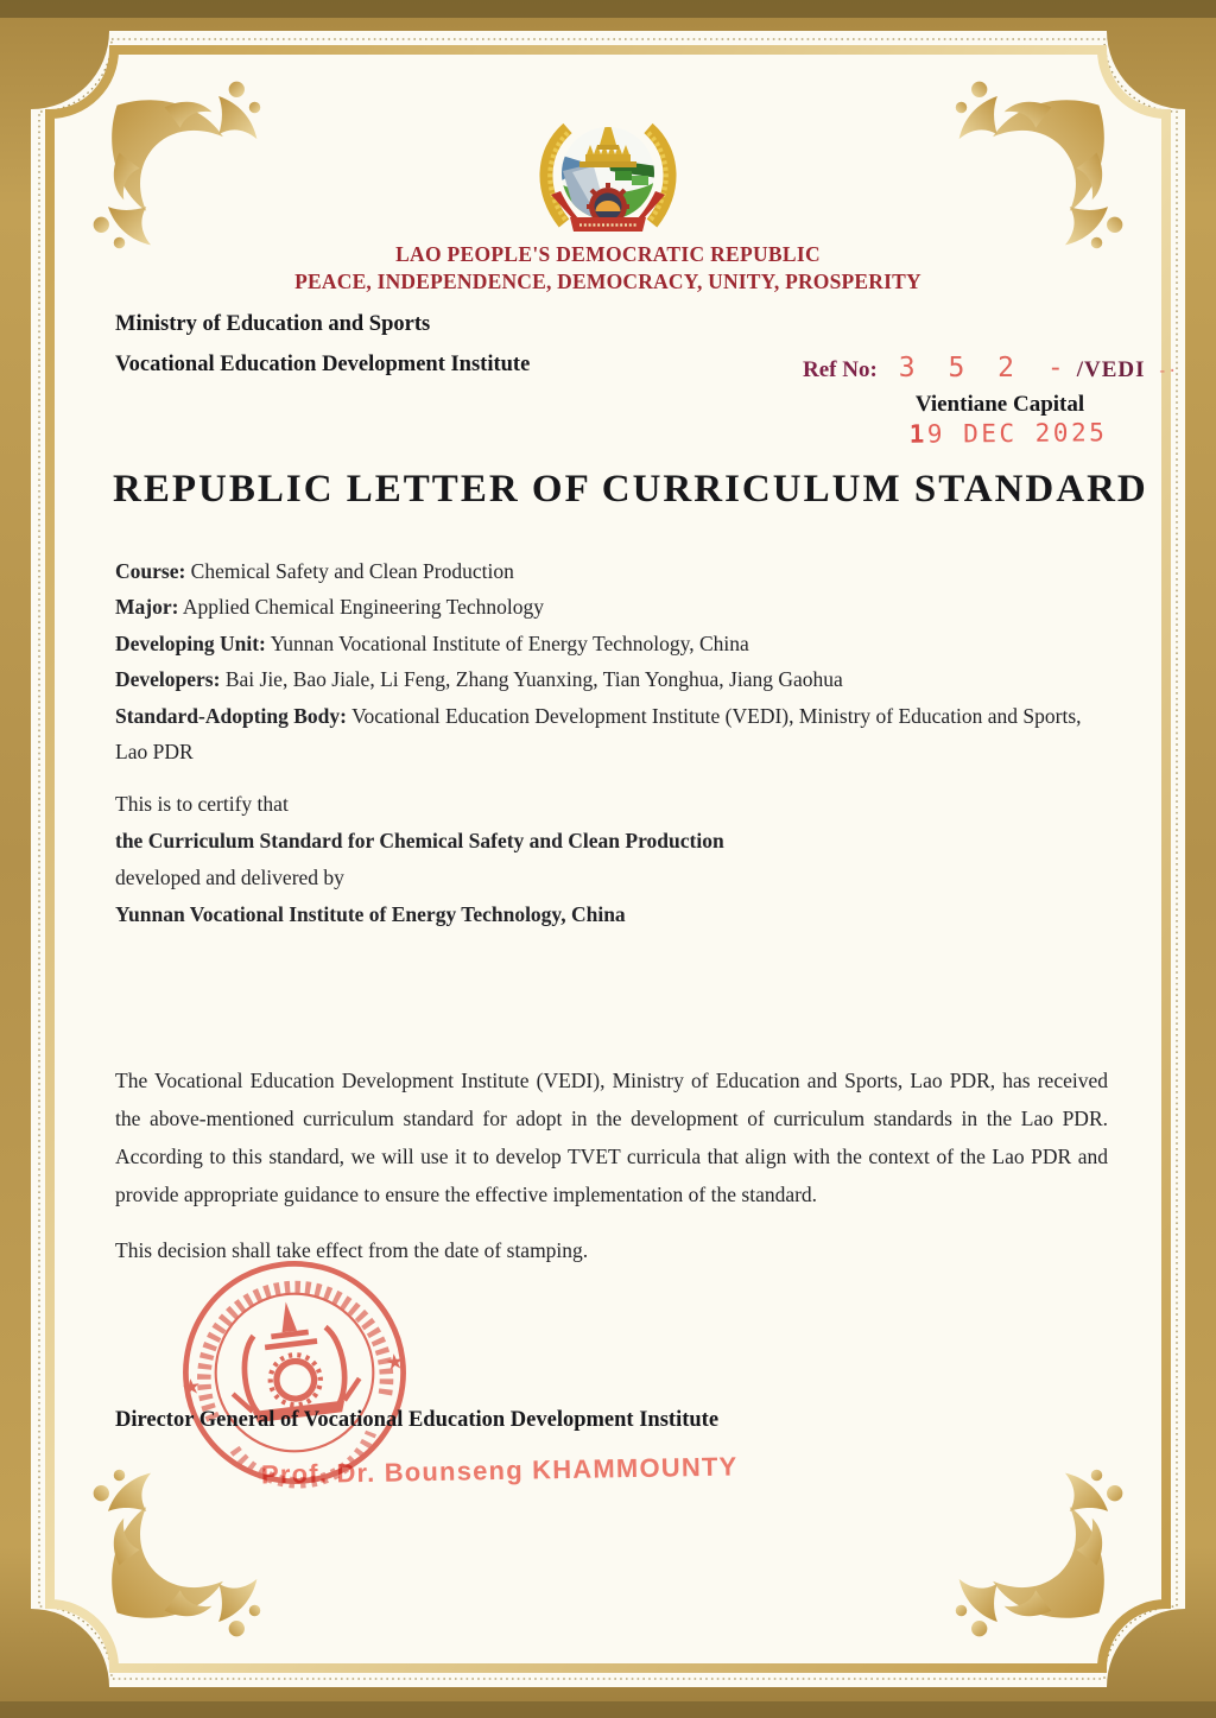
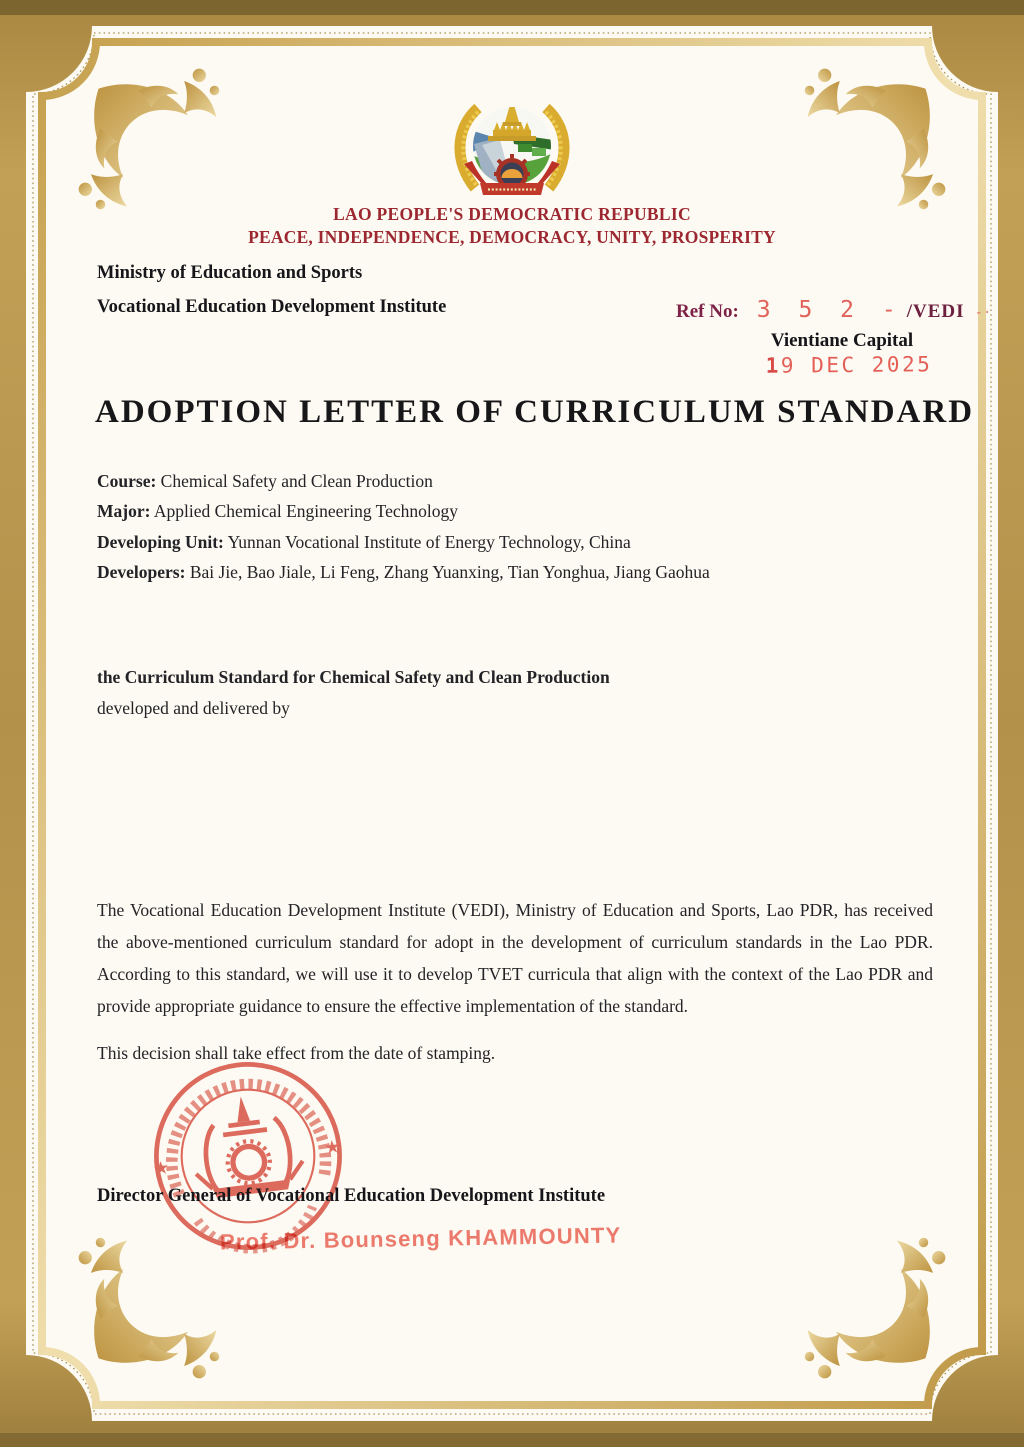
  LAO PEOPLE'S DEMOCRATIC REPUBLIC
  PEACE, INDEPENDENCE, DEMOCRACY, UNITY, PROSPERITY
  Ministry of Education and Sports
  Vocational Education Development Institute
  Ref No: 3 5 2 - /VEDI -·
  Vientiane Capital
  19 DEC 2025
- REPUBLIC LETTER OF CURRICULUM STANDARD
+ ADOPTION LETTER OF CURRICULUM STANDARD
  Course: Chemical Safety and Clean Production
  Major: Applied Chemical Engineering Technology
  Developing Unit: Yunnan Vocational Institute of Energy Technology, China
  Developers: Bai Jie, Bao Jiale, Li Feng, Zhang Yuanxing, Tian Yonghua, Jiang Gaohua
- Standard-Adopting Body: Vocational Education Development Institute (VEDI), Ministry of Education and Sports, Lao PDR
- This is to certify that
  the Curriculum Standard for Chemical Safety and Clean Production
  developed and delivered by
- Yunnan Vocational Institute of Energy Technology, China
  The Vocational Education Development Institute (VEDI), Ministry of Education and Sports, Lao PDR, has received the above-mentioned curriculum standard for adopt in the development of curriculum standards in the Lao PDR. According to this standard, we will use it to develop TVET curricula that align with the context of the Lao PDR and provide appropriate guidance to ensure the effective implementation of the standard.
  This decision shall take effect from the date of stamping.
  Director General of Vocational Education Development Institute
  Prof. Dr. Bounseng KHAMMOUNTY
